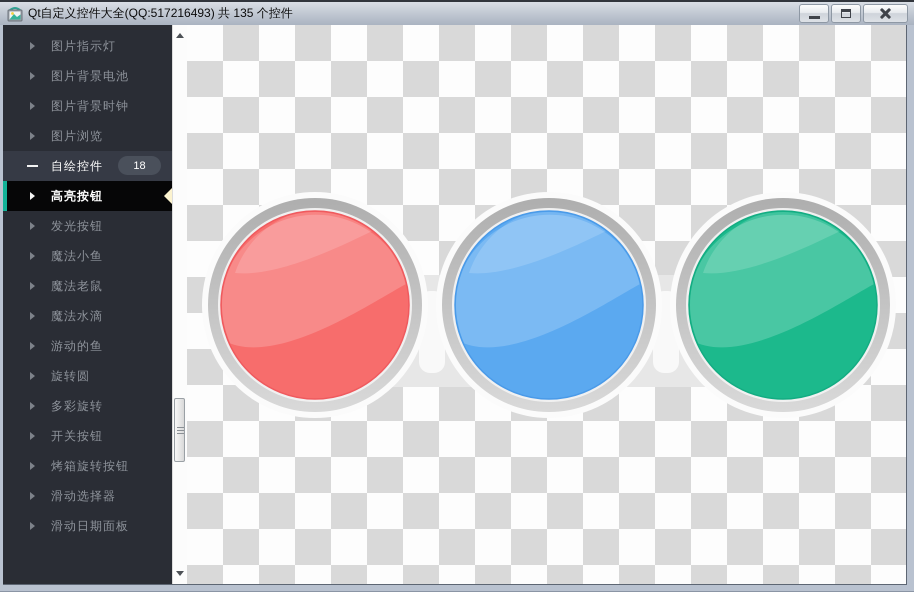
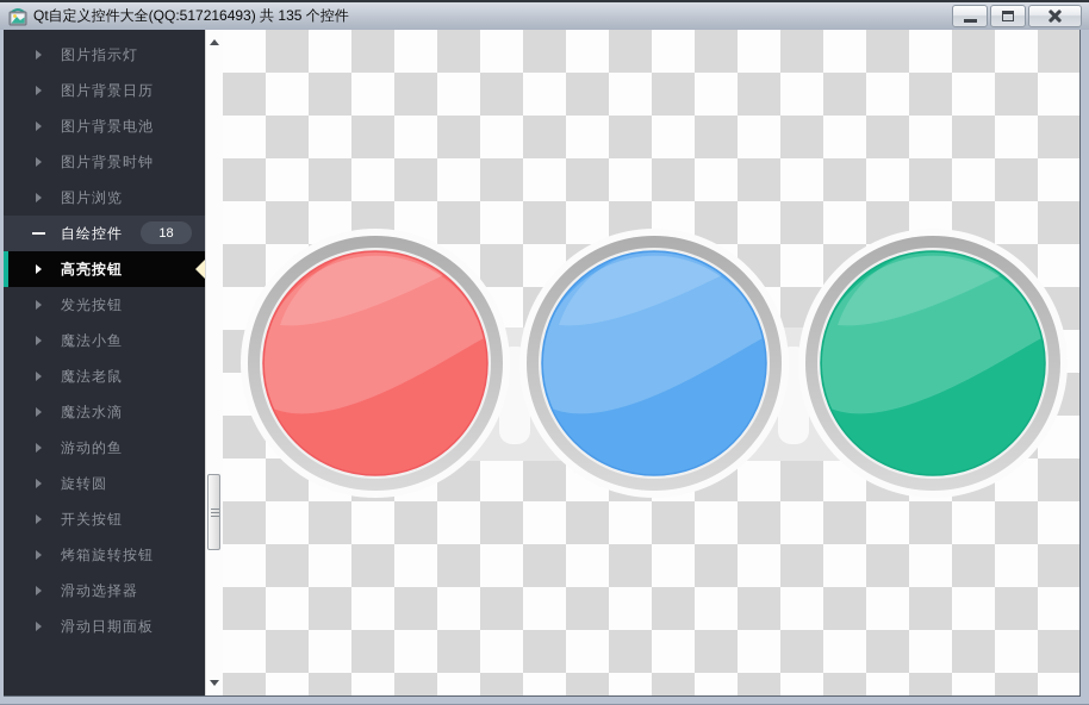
  Qt自定义控件大全(QQ:517216493) 共 135 个控件
  图片指示灯
+ 图片背景日历
  图片背景电池
  图片背景时钟
  图片浏览
  自绘控件
  18
  高亮按钮
  发光按钮
  魔法小鱼
  魔法老鼠
  魔法水滴
  游动的鱼
  旋转圆
- 多彩旋转
  开关按钮
  烤箱旋转按钮
  滑动选择器
  滑动日期面板
